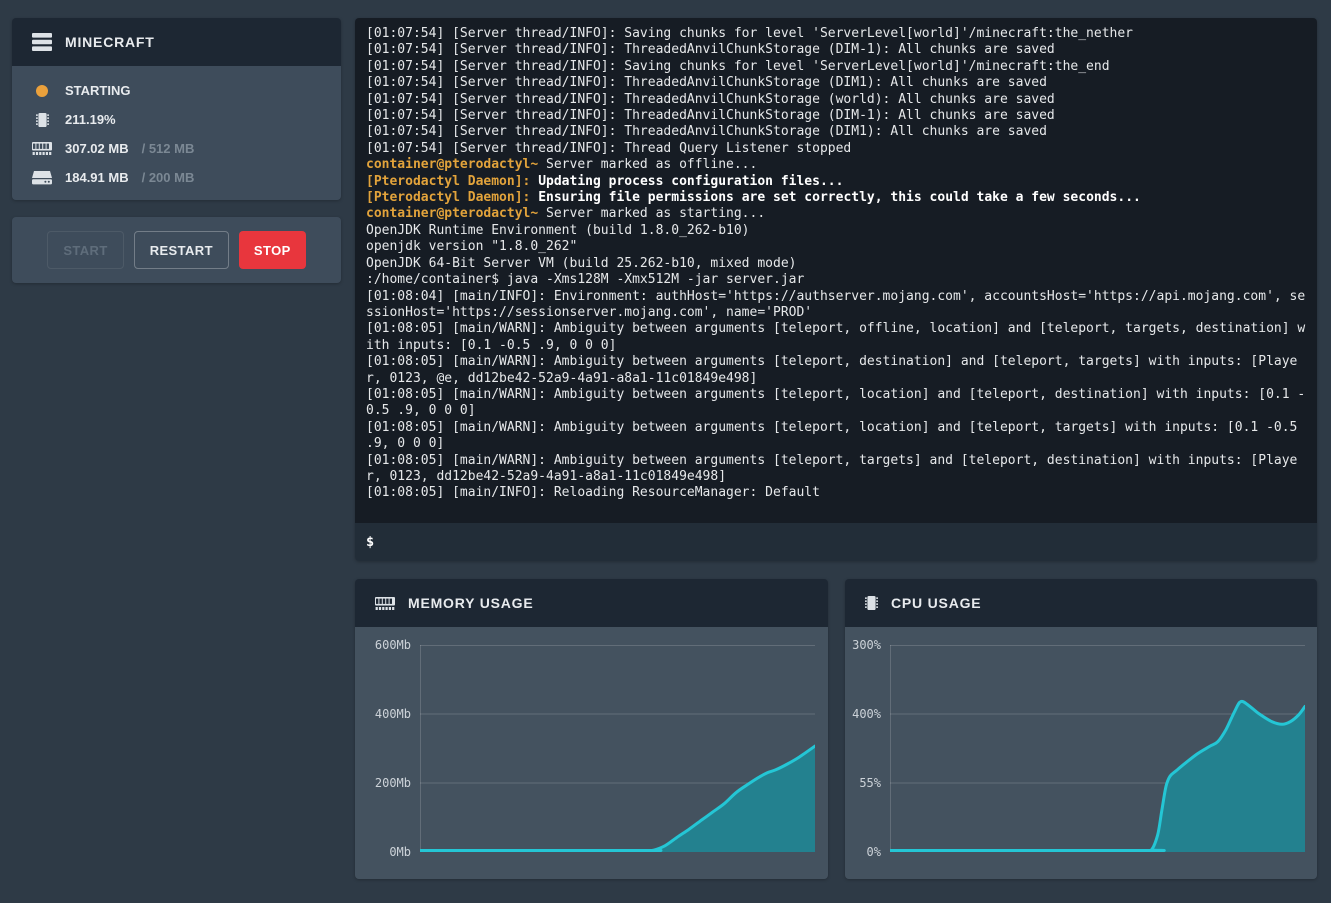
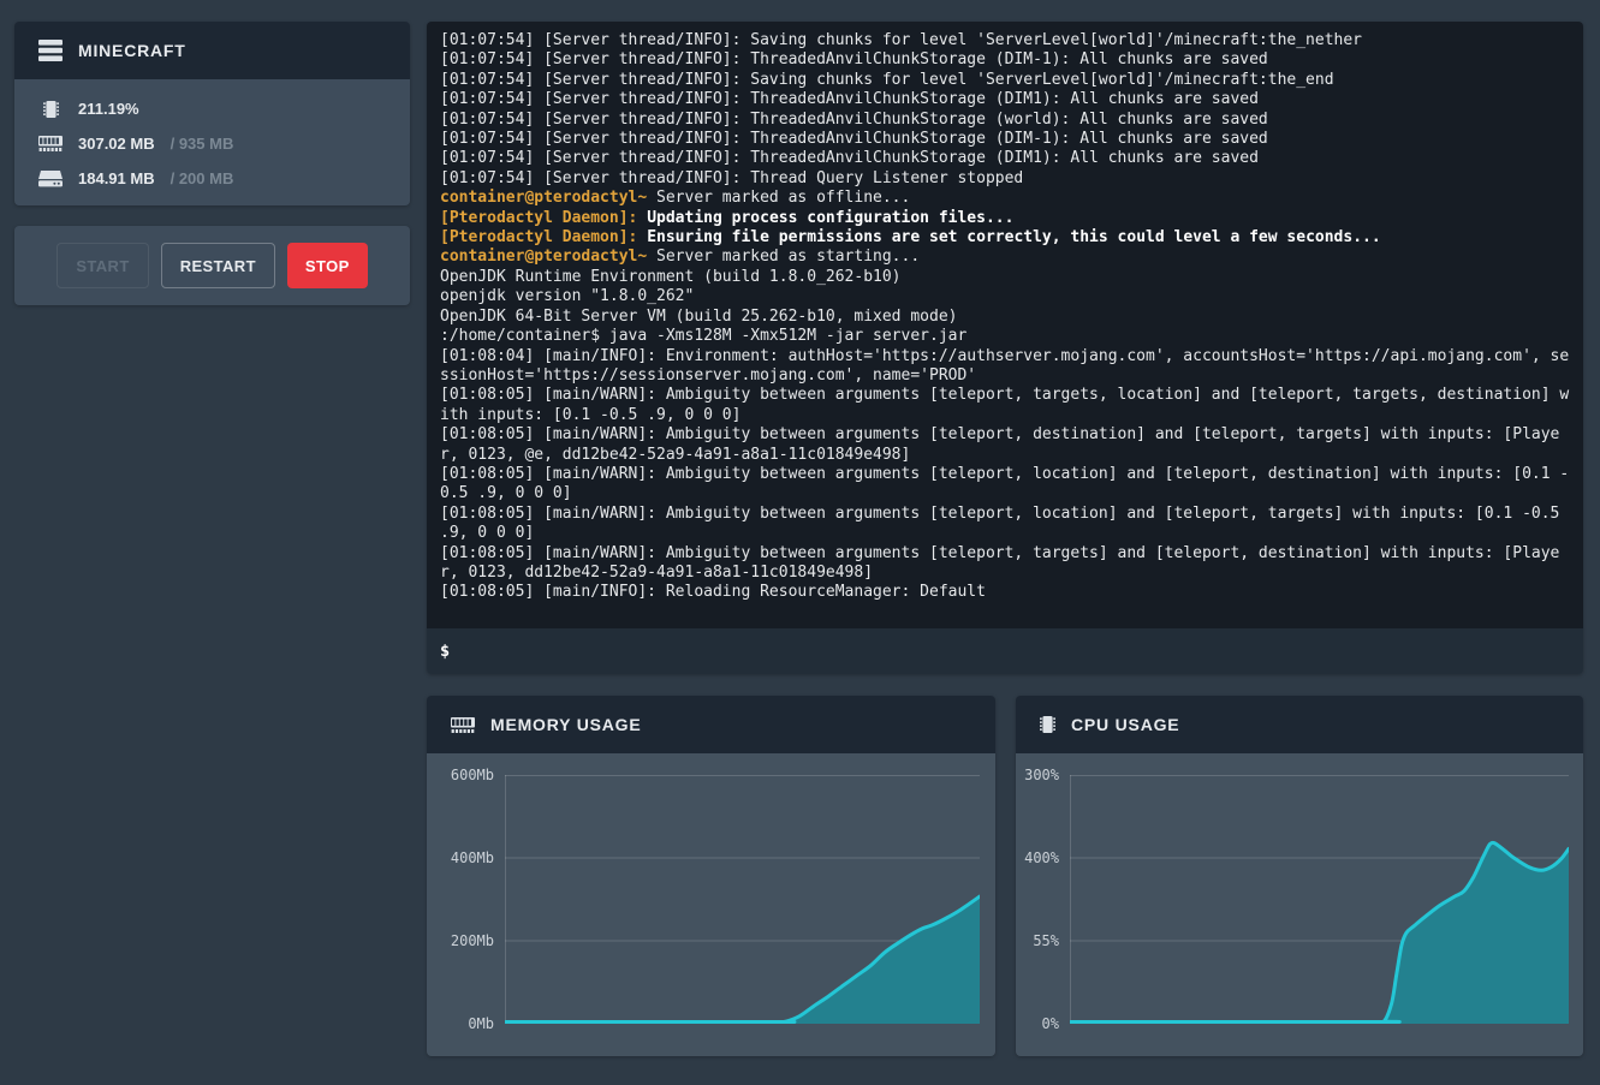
  MINECRAFT
- STARTING
  211.19%
  307.02 MB
- / 512 MB
+ / 935 MB
  184.91 MB
  / 200 MB
  START
  RESTART
  STOP
  [01:07:54] [Server thread/INFO]: Saving chunks for level 'ServerLevel[world]'/minecraft:the_nether
  [01:07:54] [Server thread/INFO]: ThreadedAnvilChunkStorage (DIM-1): All chunks are saved
  [01:07:54] [Server thread/INFO]: Saving chunks for level 'ServerLevel[world]'/minecraft:the_end
  [01:07:54] [Server thread/INFO]: ThreadedAnvilChunkStorage (DIM1): All chunks are saved
  [01:07:54] [Server thread/INFO]: ThreadedAnvilChunkStorage (world): All chunks are saved
  [01:07:54] [Server thread/INFO]: ThreadedAnvilChunkStorage (DIM-1): All chunks are saved
  [01:07:54] [Server thread/INFO]: ThreadedAnvilChunkStorage (DIM1): All chunks are saved
  [01:07:54] [Server thread/INFO]: Thread Query Listener stopped
  container@pterodactyl~ Server marked as offline...
  [Pterodactyl Daemon]: Updating process configuration files...
- [Pterodactyl Daemon]: Ensuring file permissions are set correctly, this could take a few seconds...
+ [Pterodactyl Daemon]: Ensuring file permissions are set correctly, this could level a few seconds...
  container@pterodactyl~ Server marked as starting...
  OpenJDK Runtime Environment (build 1.8.0_262-b10)
  openjdk version "1.8.0_262"
  OpenJDK 64-Bit Server VM (build 25.262-b10, mixed mode)
  :/home/container$ java -Xms128M -Xmx512M -jar server.jar
  [01:08:04] [main/INFO]: Environment: authHost='https://authserver.mojang.com', accountsHost='https://api.mojang.com', sessionHost='https://sessionserver.mojang.com', name='PROD'
- [01:08:05] [main/WARN]: Ambiguity between arguments [teleport, offline, location] and [teleport, targets, destination] with inputs: [0.1 -0.5 .9, 0 0 0]
+ [01:08:05] [main/WARN]: Ambiguity between arguments [teleport, targets, location] and [teleport, targets, destination] with inputs: [0.1 -0.5 .9, 0 0 0]
  [01:08:05] [main/WARN]: Ambiguity between arguments [teleport, destination] and [teleport, targets] with inputs: [Player, 0123, @e, dd12be42-52a9-4a91-a8a1-11c01849e498]
  [01:08:05] [main/WARN]: Ambiguity between arguments [teleport, location] and [teleport, destination] with inputs: [0.1 -0.5 .9, 0 0 0]
  [01:08:05] [main/WARN]: Ambiguity between arguments [teleport, location] and [teleport, targets] with inputs: [0.1 -0.5 .9, 0 0 0]
  [01:08:05] [main/WARN]: Ambiguity between arguments [teleport, targets] and [teleport, destination] with inputs: [Player, 0123, dd12be42-52a9-4a91-a8a1-11c01849e498]
  [01:08:05] [main/INFO]: Reloading ResourceManager: Default
  $
  MEMORY USAGE
  600Mb
  400Mb
  200Mb
  0Mb
  CPU USAGE
  300%
  400%
  55%
  0%
